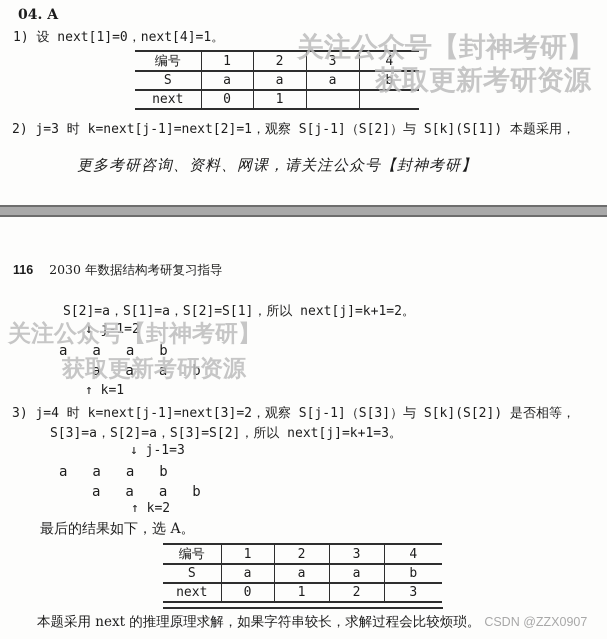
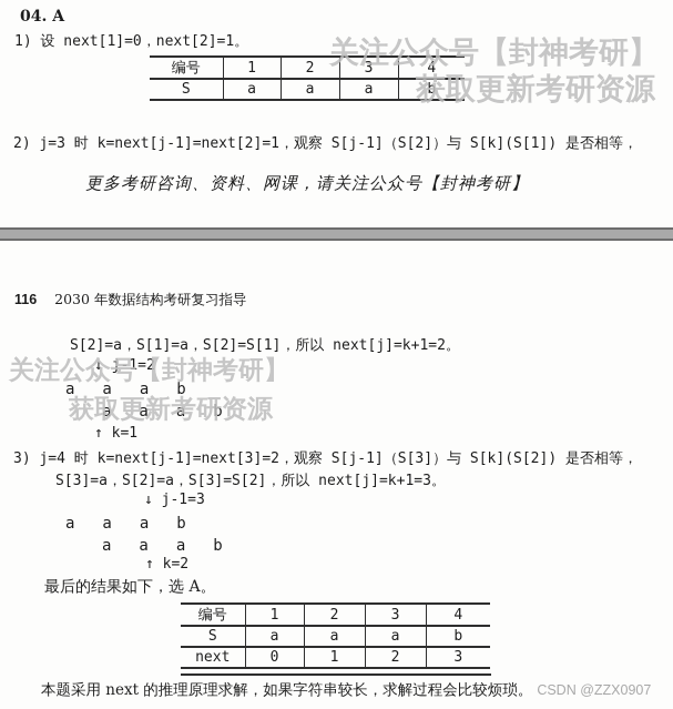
  关注公众号【封神考研】
  获取更新考研资源
  关注公众号【封神考研】
  获取更新考研资源
  04. A
- 1) 设 next[1]=0，next[4]=1。
+ 1) 设 next[1]=0，next[2]=1。
  编号	1	2	3	4
  S	a	a	a	b
- next	0	1
- 2) j=3 时 k=next[j-1]=next[2]=1，观察 S[j-1]（S[2]）与 S[k](S[1]) 本题采用，
+ 2) j=3 时 k=next[j-1]=next[2]=1，观察 S[j-1]（S[2]）与 S[k](S[1]) 是否相等，
  更多考研咨询、资料、网课，请关注公众号【封神考研】
  116 2030 年数据结构考研复习指导
  S[2]=a，S[1]=a，S[2]=S[1]，所以 next[j]=k+1=2。
  ↓ j-1=2
  aaab
  aaab
  ↑ k=1
  3) j=4 时 k=next[j-1]=next[3]=2，观察 S[j-1]（S[3]）与 S[k](S[2]) 是否相等，
  S[3]=a，S[2]=a，S[3]=S[2]，所以 next[j]=k+1=3。
  ↓ j-1=3
  aaab
  aaab
  ↑ k=2
  最后的结果如下，选 A。
  编号	1	2	3	4
  S	a	a	a	b
  next	0	1	2	3
  本题采用 next 的推理原理求解，如果字符串较长，求解过程会比较烦琐。 CSDN @ZZX0907
